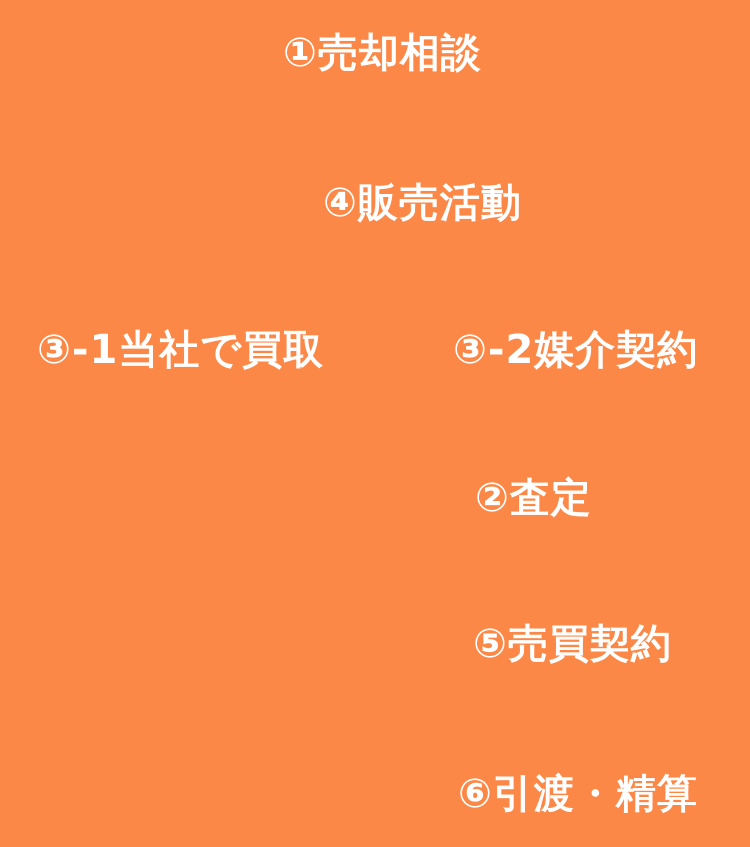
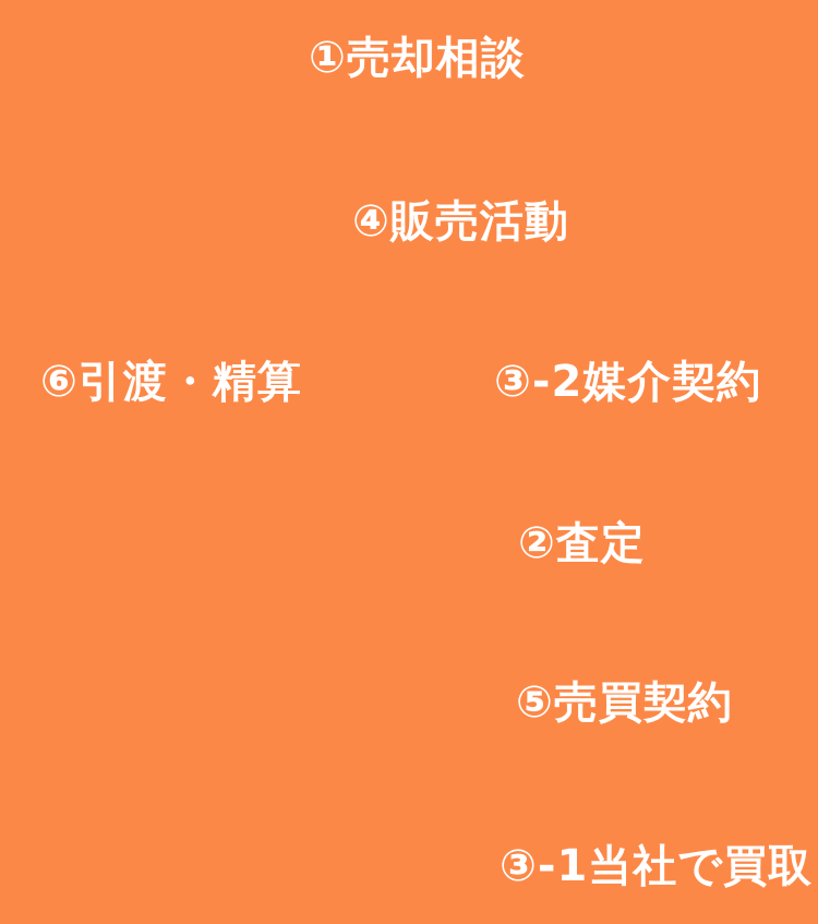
  ①売却相談
  ④販売活動
- ③-1当社で買取
+ ⑥引渡・精算
  ③-2媒介契約
  ②査定
  ⑤売買契約
- ⑥引渡・精算
+ ③-1当社で買取
